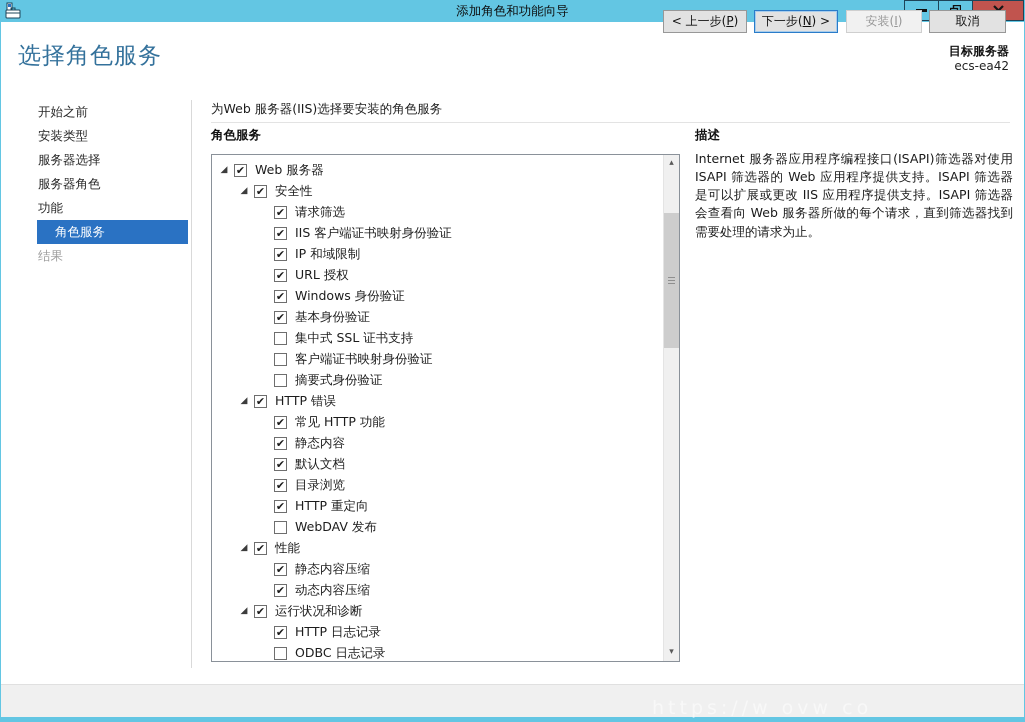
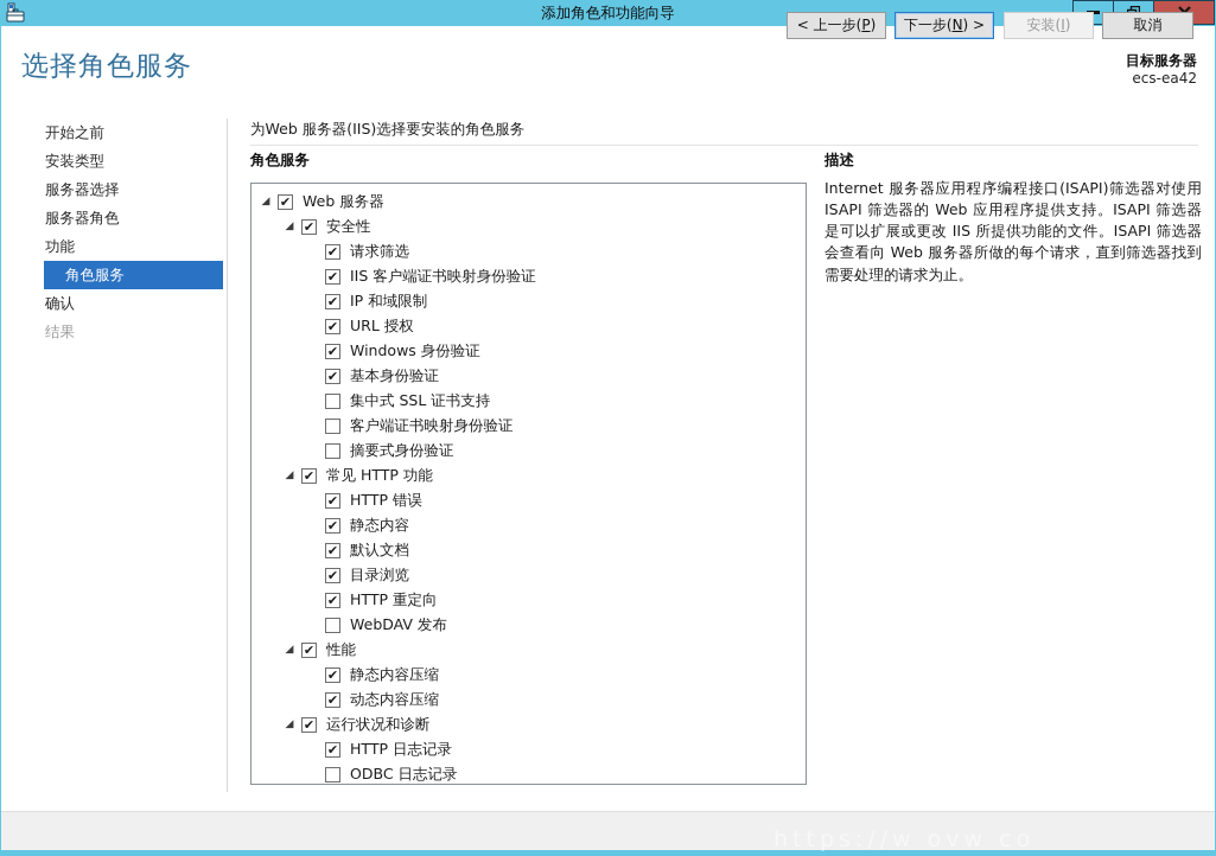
  添加角色和功能向导
  选择角色服务
  目标服务器
  ecs-ea42
  开始之前
  安装类型
  服务器选择
  服务器角色
  功能
  角色服务
+ 确认
  结果
  为Web 服务器(IIS)选择要安装的角色服务
  角色服务
  描述
  ◢
  ✔
  Web 服务器
  ◢
  ✔
  安全性
  ✔
  请求筛选
  ✔
  IIS 客户端证书映射身份验证
  ✔
  IP 和域限制
  ✔
  URL 授权
  ✔
  Windows 身份验证
  ✔
  基本身份验证
  集中式 SSL 证书支持
  客户端证书映射身份验证
  摘要式身份验证
  ◢
  ✔
- HTTP 错误
+ 常见 HTTP 功能
  ✔
- 常见 HTTP 功能
+ HTTP 错误
  ✔
  静态内容
  ✔
  默认文档
  ✔
  目录浏览
  ✔
  HTTP 重定向
  WebDAV 发布
  ◢
  ✔
  性能
  ✔
  静态内容压缩
  ✔
  动态内容压缩
  ◢
  ✔
  运行状况和诊断
  ✔
  HTTP 日志记录
  ODBC 日志记录
- ▴
- ▾
- Internet 服务器应用程序编程接口(ISAPI)筛选器对使用 ISAPI 筛选器的 Web 应用程序提供支持。ISAPI 筛选器是可以扩展或更改 IIS 应用程序提供支持。ISAPI 筛选器会查看向 Web 服务器所做的每个请求，直到筛选器找到需要处理的请求为止。
+ Internet 服务器应用程序编程接口(ISAPI)筛选器对使用 ISAPI 筛选器的 Web 应用程序提供支持。ISAPI 筛选器是可以扩展或更改 IIS 所提供功能的文件。ISAPI 筛选器会查看向 Web 服务器所做的每个请求，直到筛选器找到需要处理的请求为止。
  < 上一步(P)
  下一步(N) >
  安装(I)
  取消
  https://w ovw co
